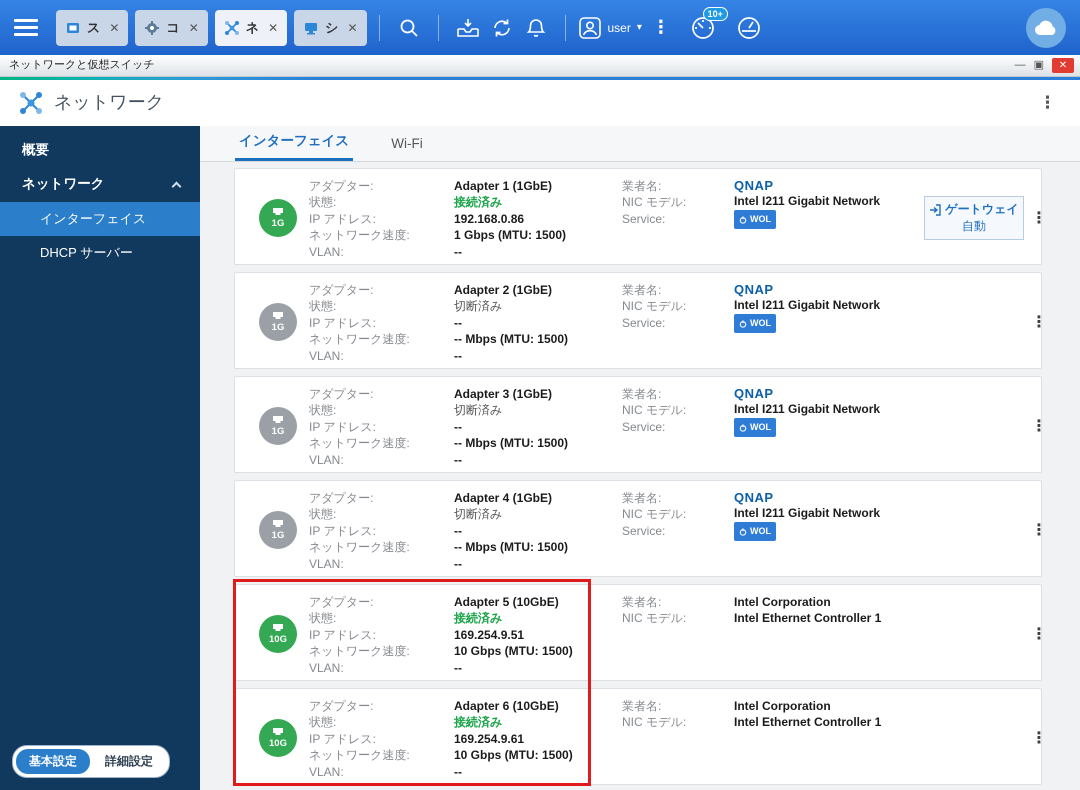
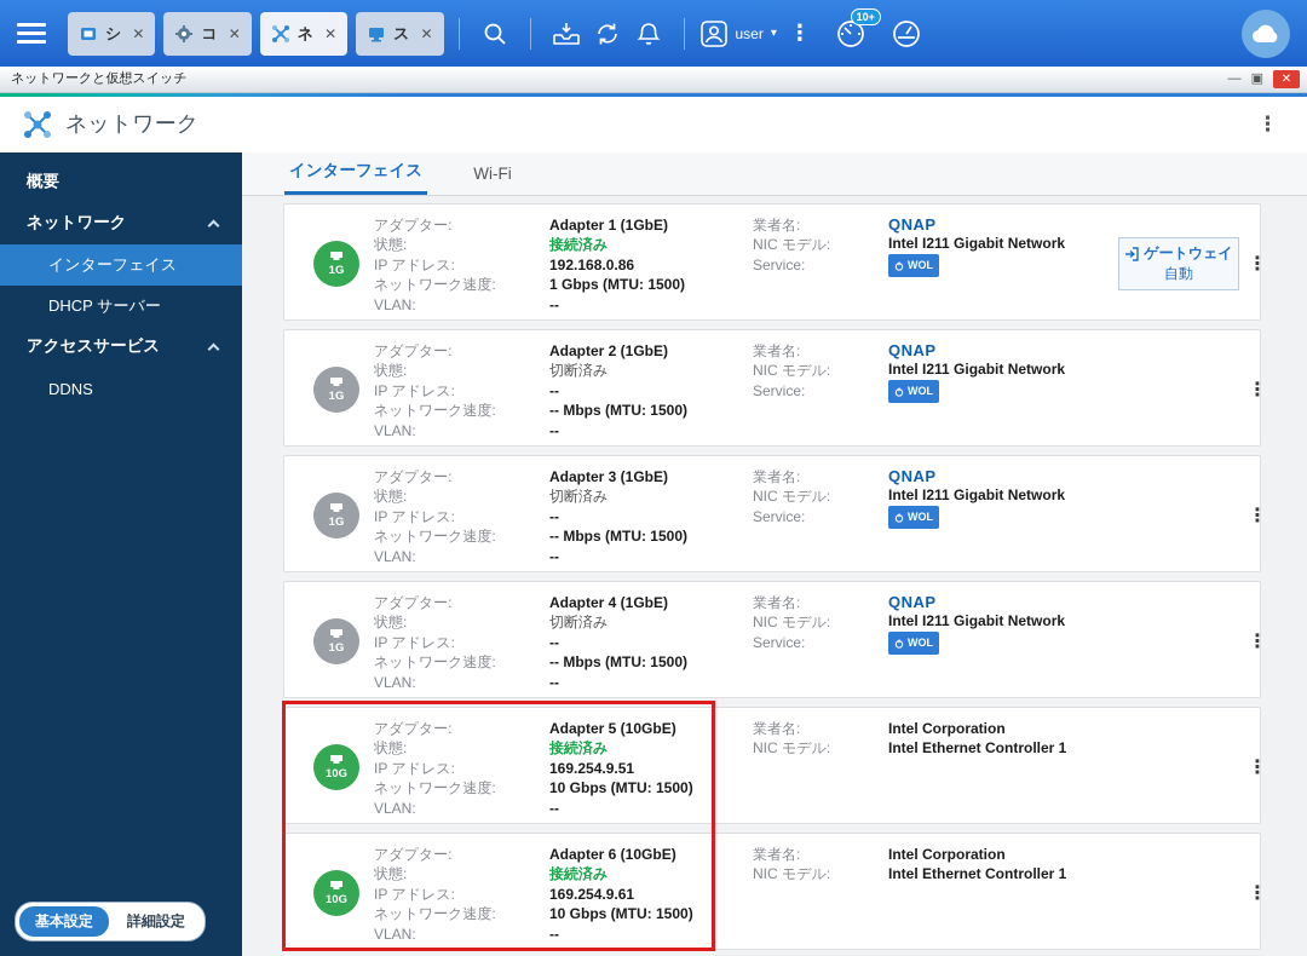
- ス
+ シ
  ✕
  コ
  ✕
  ネ
  ✕
- シ
+ ス
  ✕
  user
  ▾
  ⋮
  10+
  ネットワークと仮想スイッチ
  —
  ▣
  ✕
  ネットワーク
  ⋮
  概要
  ネットワーク
  インターフェイス
  DHCP サーバー
+ アクセスサービス
+ DDNS
  基本設定
  詳細設定
  インターフェイス
  Wi-Fi
  1G
  アダプター:
  状態:
  IP アドレス:
  ネットワーク速度:
  VLAN:
  Adapter 1 (1GbE)
  接続済み
  192.168.0.86
  1 Gbps (MTU: 1500)
  --
  業者名:
  NIC モデル:
  Service:
  QNAP
  Intel I211 Gigabit Network
  WOL
  ゲートウェイ
  自動
  ⋮
  1G
  アダプター:
  状態:
  IP アドレス:
  ネットワーク速度:
  VLAN:
  Adapter 2 (1GbE)
  切断済み
  --
  -- Mbps (MTU: 1500)
  --
  業者名:
  NIC モデル:
  Service:
  QNAP
  Intel I211 Gigabit Network
  WOL
  ⋮
  1G
  アダプター:
  状態:
  IP アドレス:
  ネットワーク速度:
  VLAN:
  Adapter 3 (1GbE)
  切断済み
  --
  -- Mbps (MTU: 1500)
  --
  業者名:
  NIC モデル:
  Service:
  QNAP
  Intel I211 Gigabit Network
  WOL
  ⋮
  1G
  アダプター:
  状態:
  IP アドレス:
  ネットワーク速度:
  VLAN:
  Adapter 4 (1GbE)
  切断済み
  --
  -- Mbps (MTU: 1500)
  --
  業者名:
  NIC モデル:
  Service:
  QNAP
  Intel I211 Gigabit Network
  WOL
  ⋮
  10G
  アダプター:
  状態:
  IP アドレス:
  ネットワーク速度:
  VLAN:
  Adapter 5 (10GbE)
  接続済み
  169.254.9.51
  10 Gbps (MTU: 1500)
  --
  業者名:
  NIC モデル:
  Intel Corporation
  Intel Ethernet Controller 1
  ⋮
  10G
  アダプター:
  状態:
  IP アドレス:
  ネットワーク速度:
  VLAN:
  Adapter 6 (10GbE)
  接続済み
  169.254.9.61
  10 Gbps (MTU: 1500)
  --
  業者名:
  NIC モデル:
  Intel Corporation
  Intel Ethernet Controller 1
  ⋮
